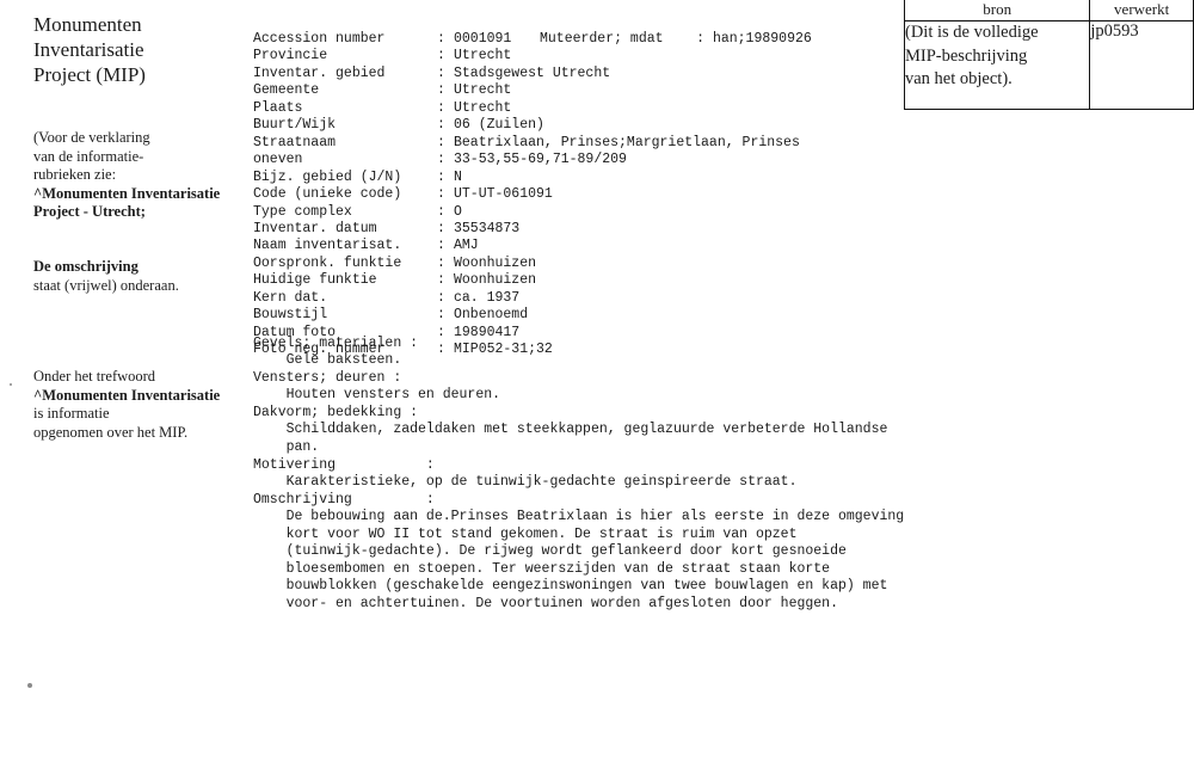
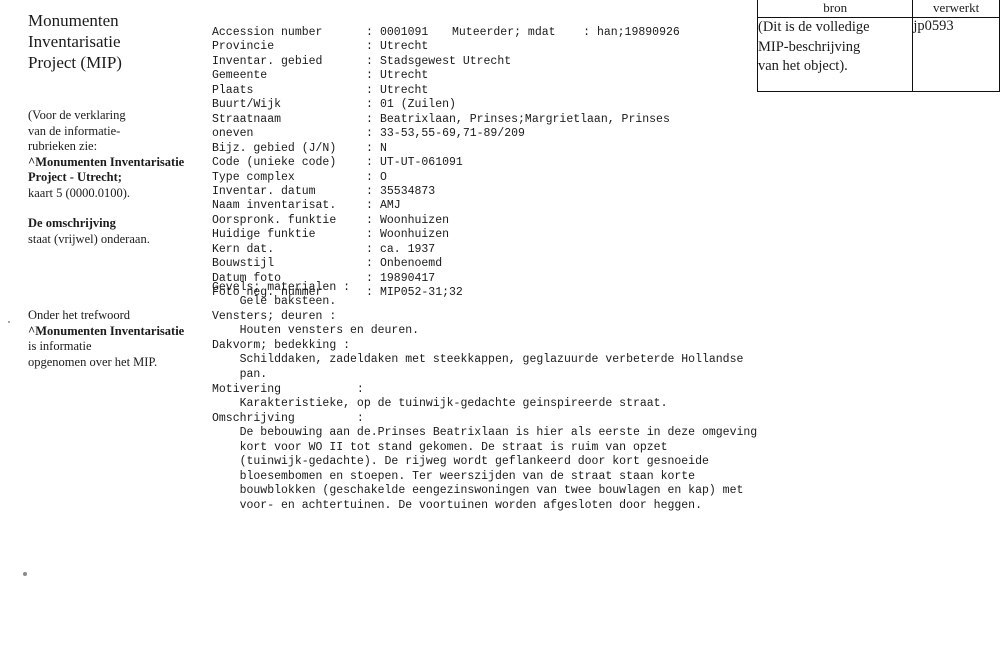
  Monumenten
  Inventarisatie
  Project (MIP)
  (Voor de verklaring
  van de informatie-
  rubrieken zie:
  ^Monumenten Inventarisatie
  Project - Utrecht;
+ kaart 5 (0000.0100).
  De omschrijving
  staat (vrijwel) onderaan.
  Onder het trefwoord
  ^Monumenten Inventarisatie
  is informatie
  opgenomen over het MIP.
  bron	verwerkt
  (Dit is de volledige MIP-beschrijving van het object).	jp0593
  Muteerder; mdat : han;19890926
  Accession number : 0001091
  Provincie : Utrecht
  Inventar. gebied : Stadsgewest Utrecht
  Gemeente : Utrecht
  Plaats : Utrecht
- Buurt/Wijk : 06 (Zuilen)
+ Buurt/Wijk : 01 (Zuilen)
  Straatnaam : Beatrixlaan, Prinses;Margrietlaan, Prinses
  oneven : 33-53,55-69,71-89/209
  Bijz. gebied (J/N) : N
  Code (unieke code) : UT-UT-061091
  Type complex : O
  Inventar. datum : 35534873
  Naam inventarisat. : AMJ
  Oorspronk. funktie : Woonhuizen
  Huidige funktie : Woonhuizen
  Kern dat. : ca. 1937
  Bouwstijl : Onbenoemd
  Datum foto : 19890417
  Foto neg. nummer : MIP052-31;32
  Gevels; materialen :
  Gele baksteen.
  Vensters; deuren :
  Houten vensters en deuren.
  Dakvorm; bedekking :
  Schilddaken, zadeldaken met steekkappen, geglazuurde verbeterde Hollandse
  pan.
  Motivering :
  Karakteristieke, op de tuinwijk-gedachte geinspireerde straat.
  Omschrijving :
  De bebouwing aan de.Prinses Beatrixlaan is hier als eerste in deze omgeving
  kort voor WO II tot stand gekomen. De straat is ruim van opzet
  (tuinwijk-gedachte). De rijweg wordt geflankeerd door kort gesnoeide
  bloesembomen en stoepen. Ter weerszijden van de straat staan korte
  bouwblokken (geschakelde eengezinswoningen van twee bouwlagen en kap) met
  voor- en achtertuinen. De voortuinen worden afgesloten door heggen.
